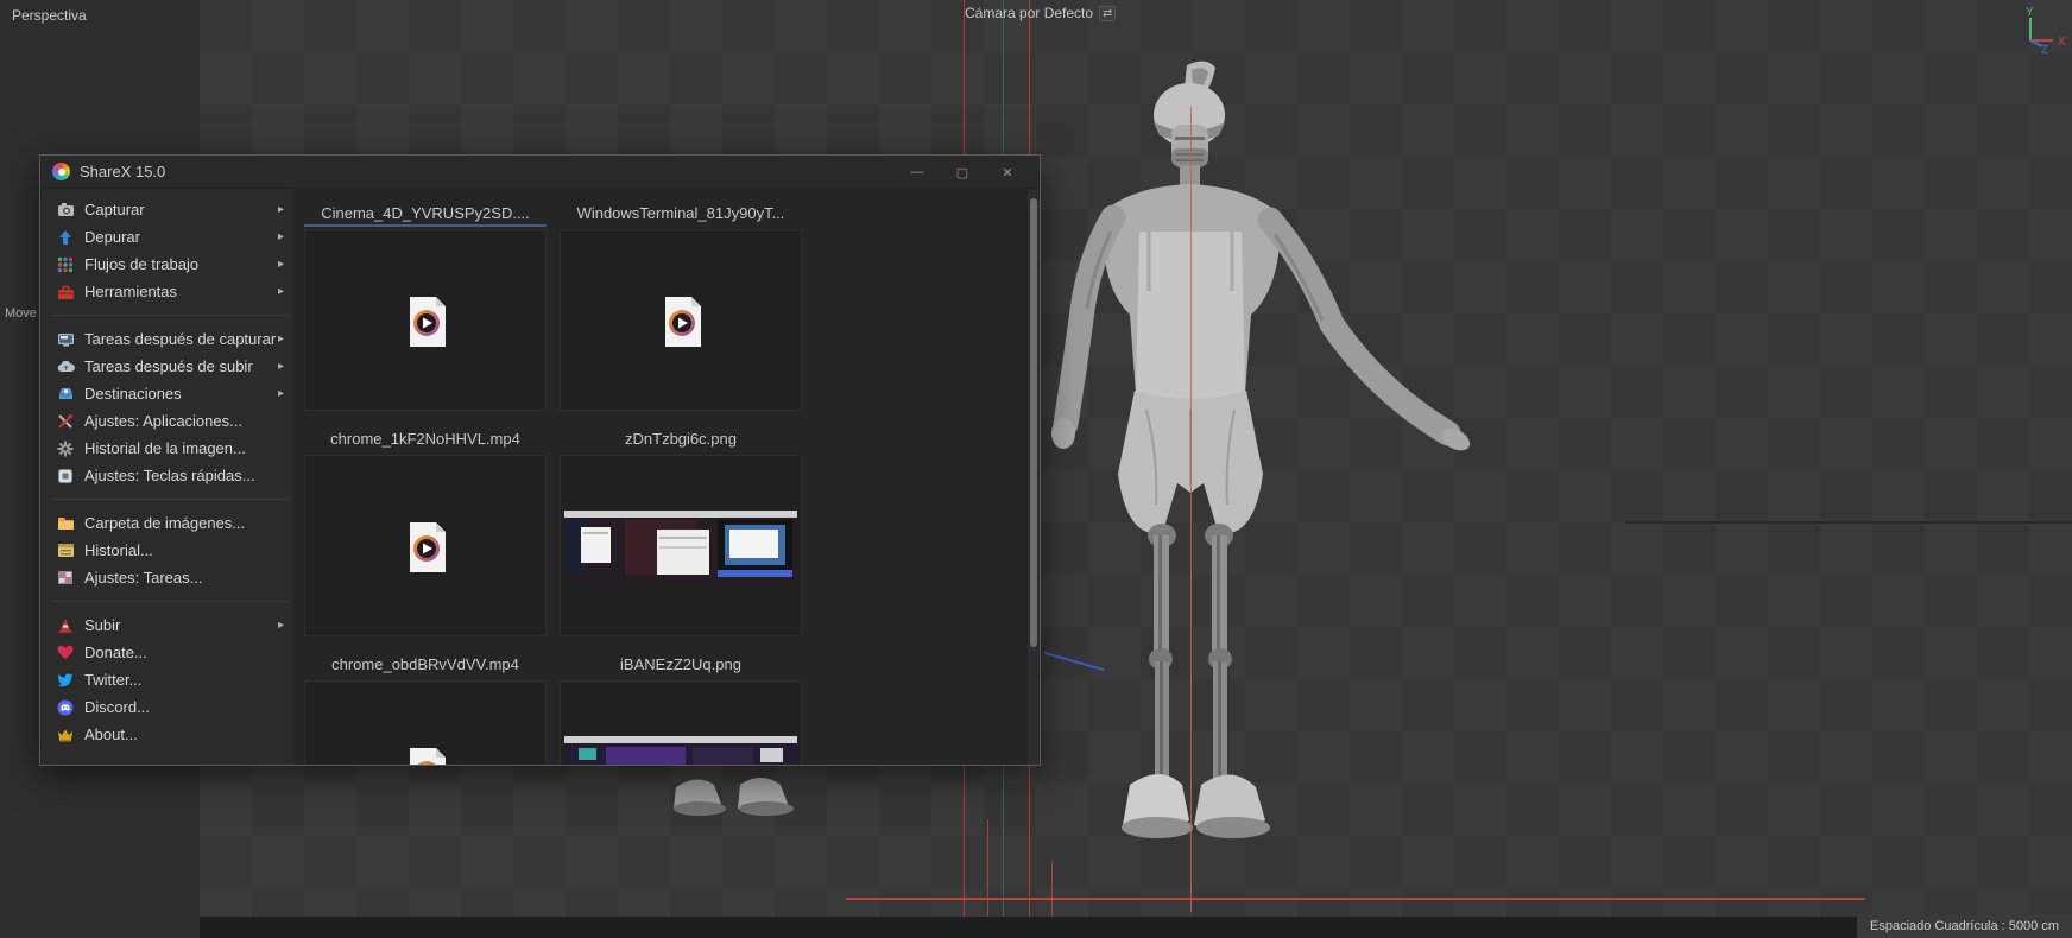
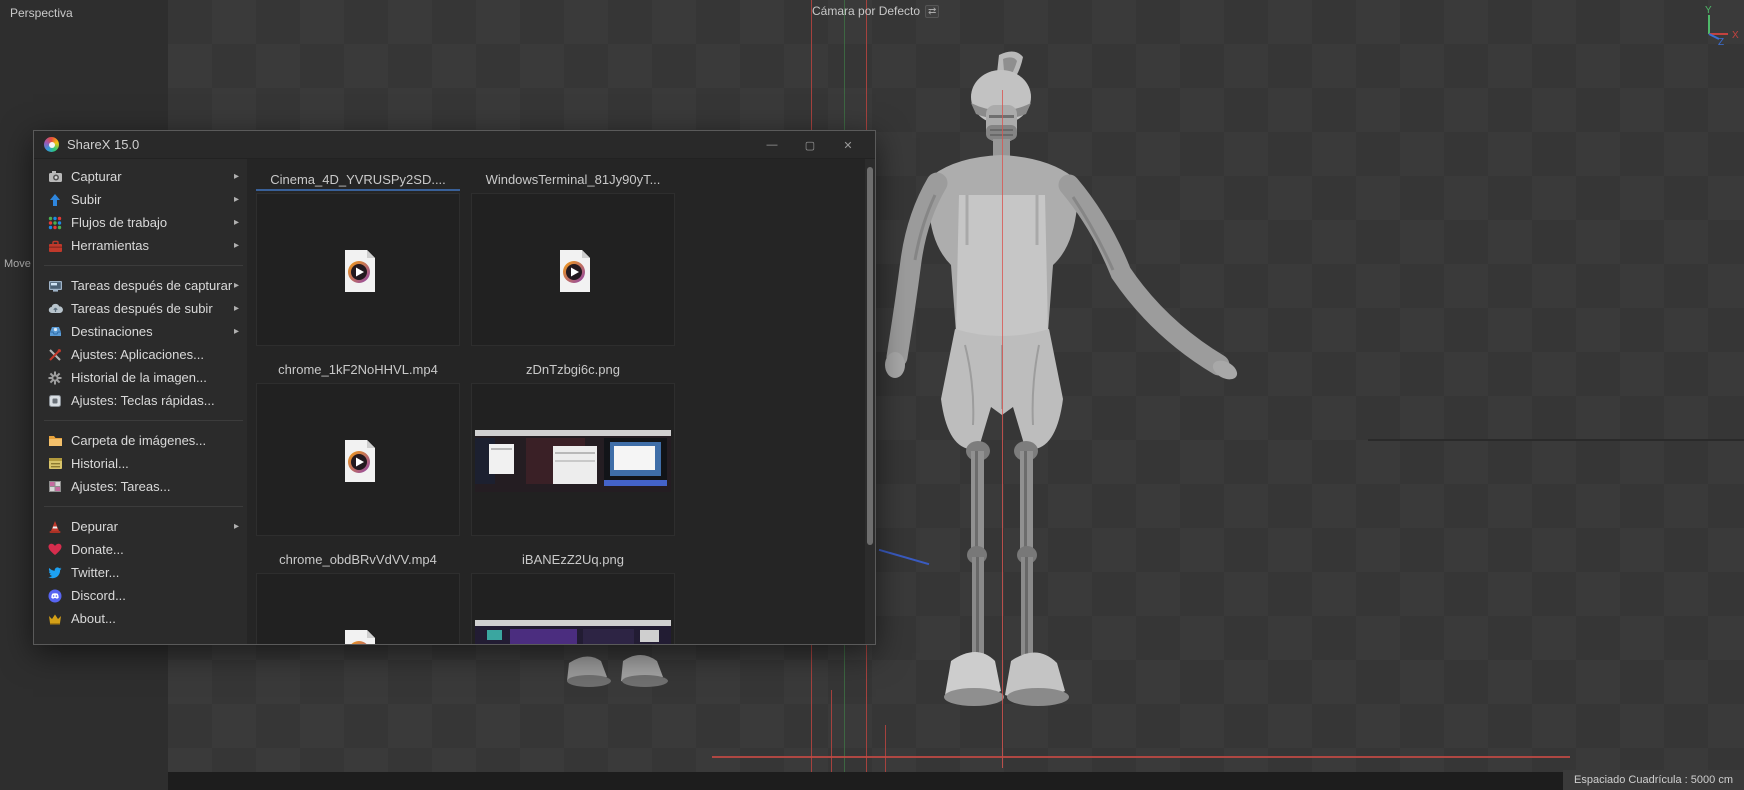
  Perspectiva
  Move
  Cámara por Defecto
  ⇄
  Y
  X
  Z
  Espaciado Cuadrícula : 5000 cm
  ShareX 15.0
  —
  ▢
  ✕
  Capturar
  ▸
- Depurar
+ Subir
  ▸
  Flujos de trabajo
  ▸
  Herramientas
  ▸
  Tareas después de capturar
  ▸
  Tareas después de subir
  ▸
  Destinaciones
  ▸
  Ajustes: Aplicaciones...
  Historial de la imagen...
  Ajustes: Teclas rápidas...
  Carpeta de imágenes...
  Historial...
  Ajustes: Tareas...
- Subir
+ Depurar
  ▸
  Donate...
  Twitter...
  Discord...
  About...
  Cinema_4D_YVRUSPy2SD....
  WindowsTerminal_81Jy90yT...
  chrome_1kF2NoHHVL.mp4
  zDnTzbgi6c.png
  chrome_obdBRvVdVV.mp4
  iBANEzZ2Uq.png
